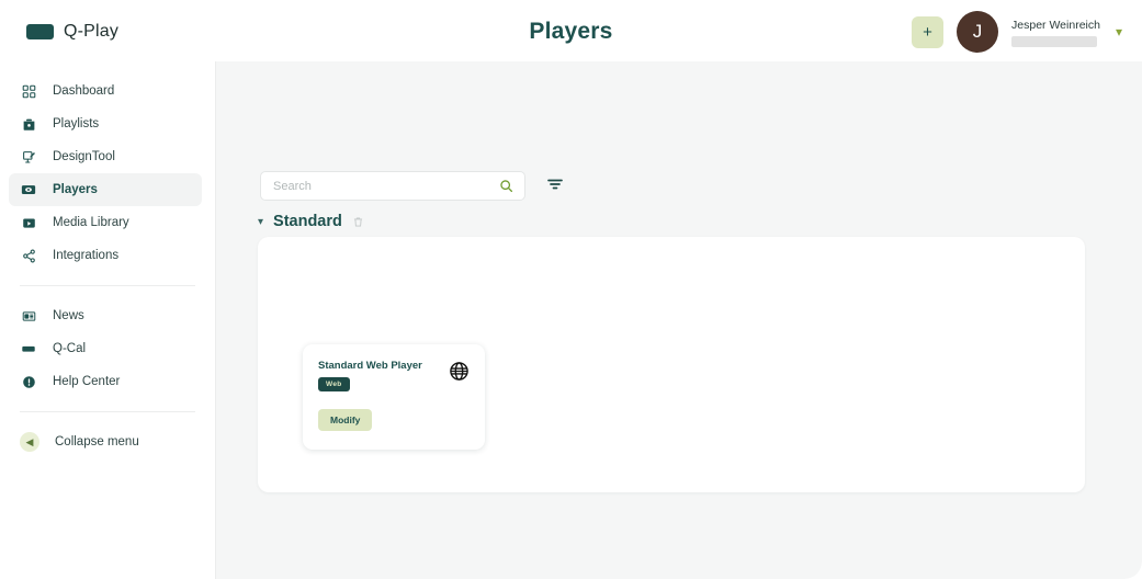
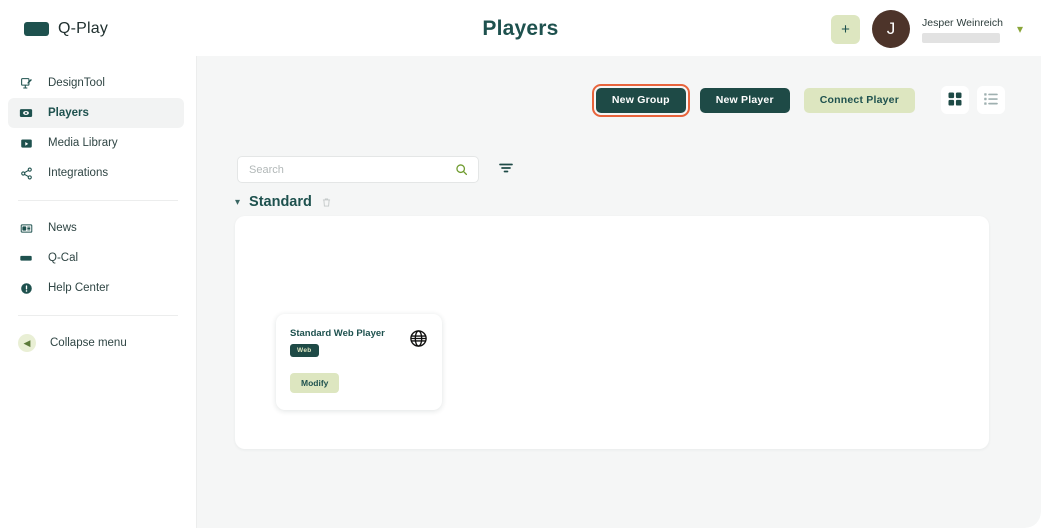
  Q-Play
  Players
  +
  J
  Jesper Weinreich
  ▾
- Dashboard
- Playlists
  DesignTool
  Players
  Media Library
  Integrations
  News
  Q-Cal
  Help Center
  ◀
  Collapse menu
+ New Group
+ New Player
+ Connect Player
  Search
  ▾
  Standard
  Standard Web Player
  Modify
